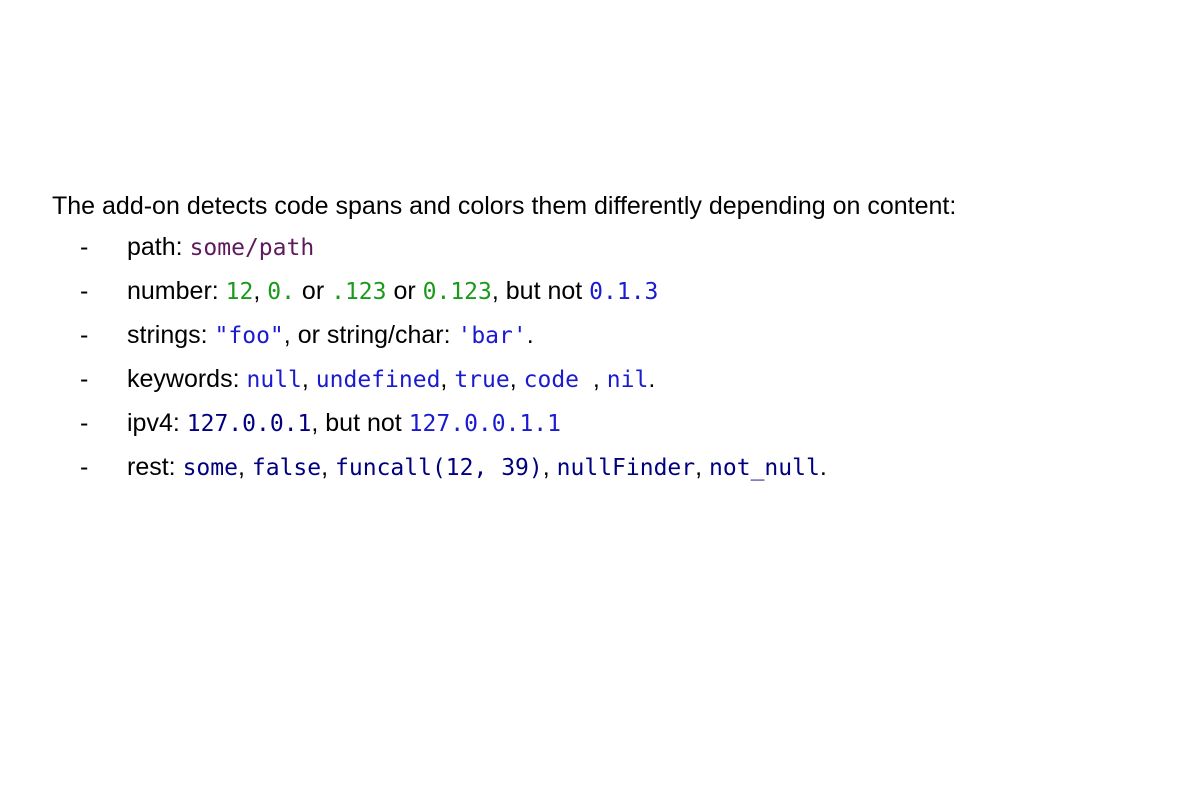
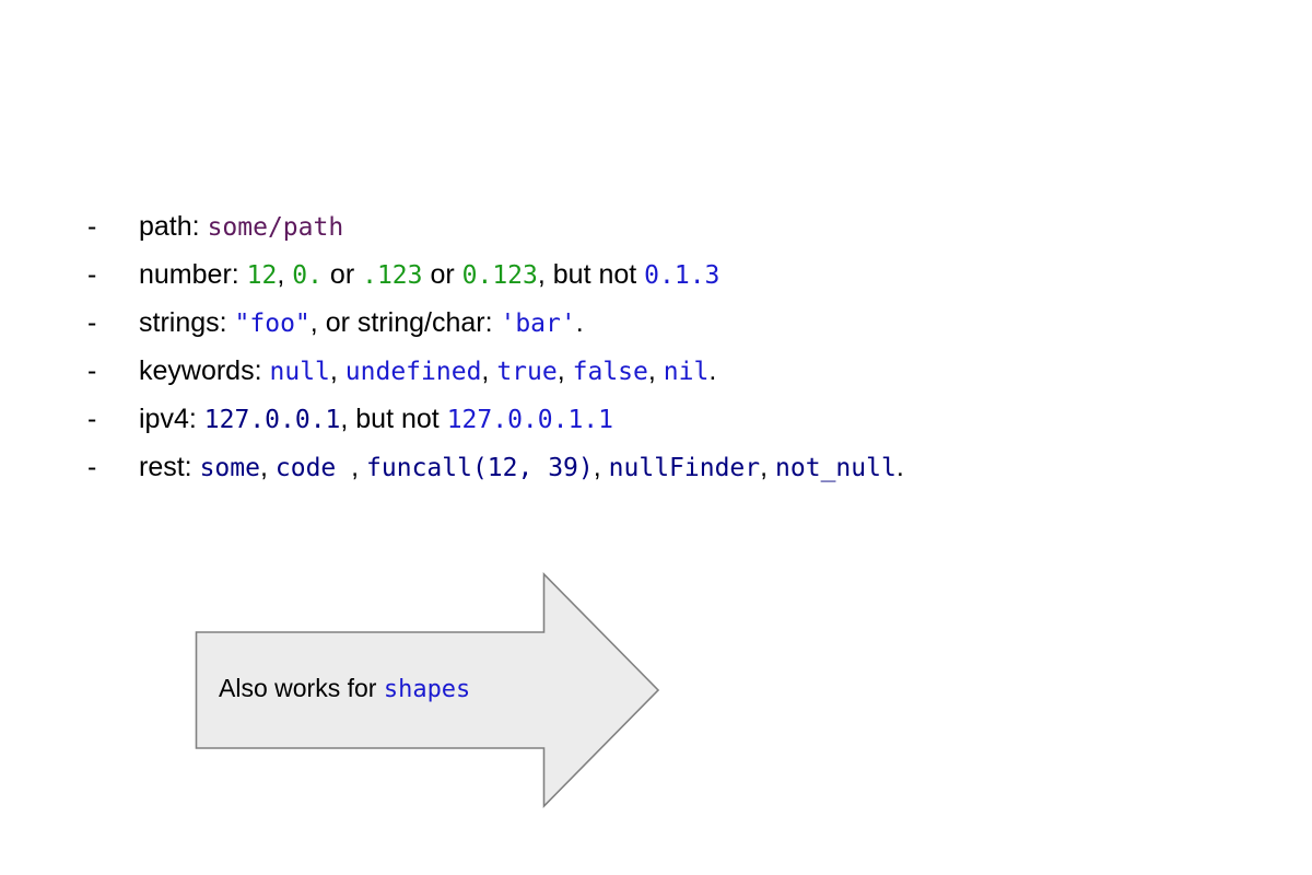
- The add-on detects code spans and colors them differently depending on content:
  -
  path: some/path
  -
  number: 12, 0. or .123 or 0.123, but not 0.1.3
  -
  strings: "foo", or string/char: 'bar'.
  -
- keywords: null, undefined, true, code , nil.
+ keywords: null, undefined, true, false, nil.
  -
  ipv4: 127.0.0.1, but not 127.0.0.1.1
  -
- rest: some, false, funcall(12, 39), nullFinder, not_null.
+ rest: some, code , funcall(12, 39), nullFinder, not_null.
+ Also works for shapes
